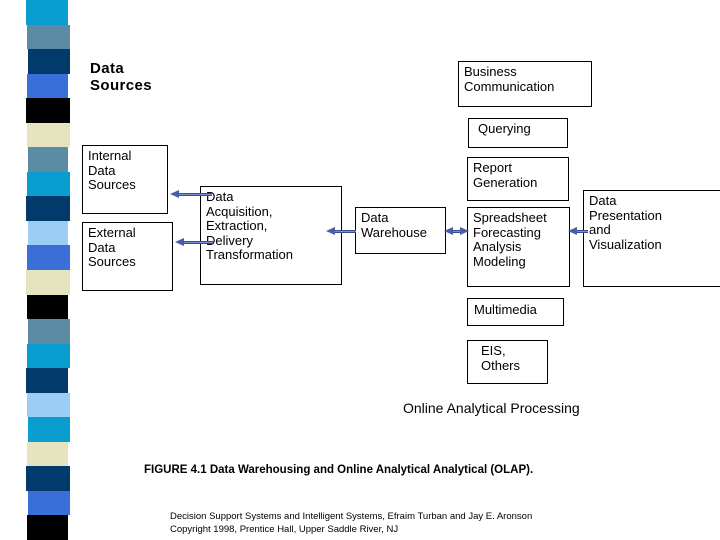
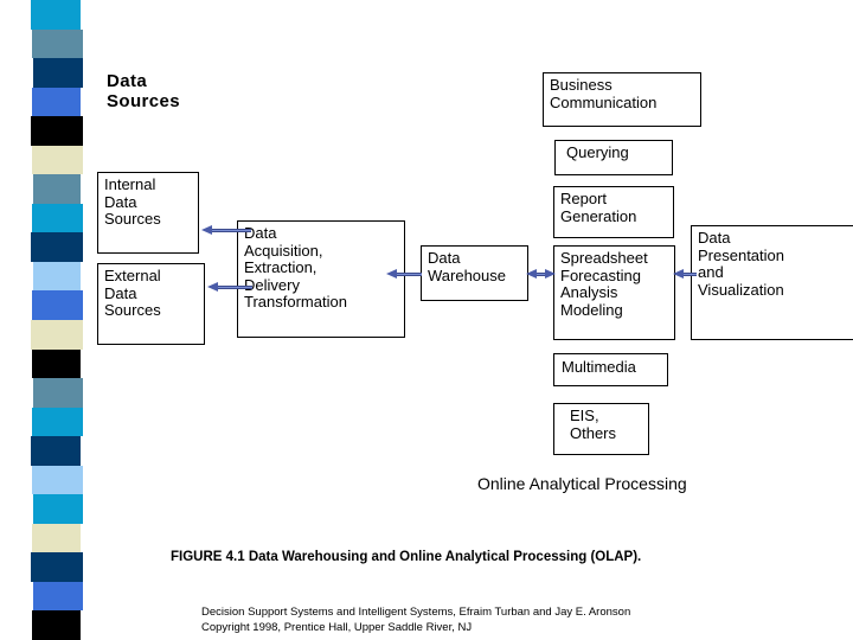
  Data
  Sources
  Internal
  Data
  Sources
  External
  Data
  Sources
  Data
  Acquisition,
  Extraction,
  elivery
  Transformation
  Data
  Warehouse
  Business
  Communication
  Querying
  Report
  Generation
  Spreadsheet
  Forecasting
  Analysis
  Modeling
  Data
  Presentation
  and
  Visualization
  Multimedia
  EIS,
  Others
  Online Analytical Processing
- FIGURE 4.1 Data Warehousing and Online Analytical Analytical (OLAP).
+ FIGURE 4.1 Data Warehousing and Online Analytical Processing (OLAP).
  Decision Support Systems and Intelligent Systems, Efraim Turban and Jay E. Aronson
  Copyright 1998, Prentice Hall, Upper Saddle River, NJ
